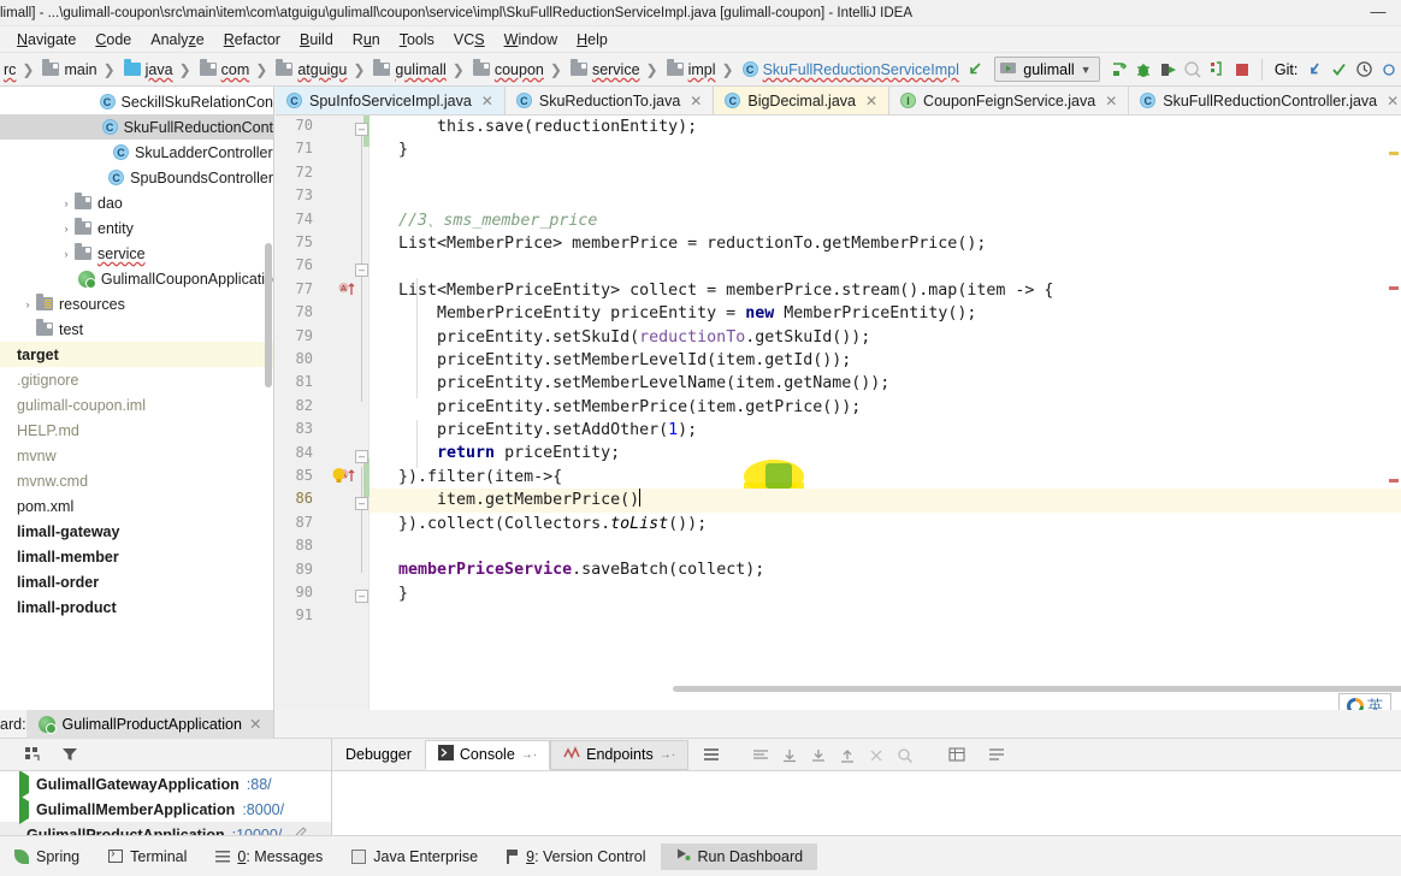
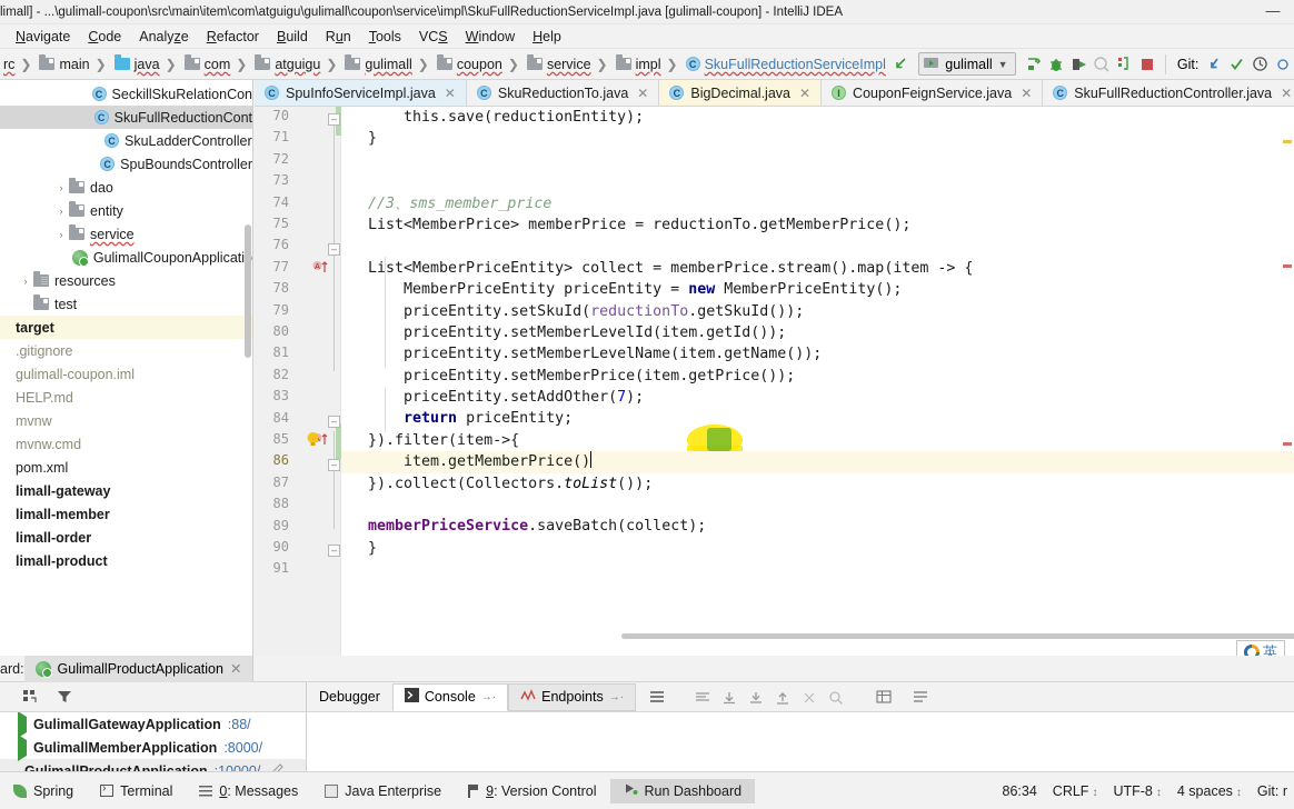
  limall] - ...\gulimall-coupon\src\main\item\com\atguigu\gulimall\coupon\service\impl\SkuFullReductionServiceImpl.java [gulimall-coupon] - IntelliJ IDEA
  —
  Navigate
  Code
  Analyze
  Refactor
  Build
  Run
  Tools
  VCS
  Window
  Help
  rc
  ❯
  main
  ❯
  java
  ❯
  com
  ❯
  atguigu
  ❯
  gulimall
  ❯
  coupon
  ❯
  service
  ❯
  impl
  ❯
  C
  SkuFullReductionServiceImpl
  gulimall
  ▼
  Git:
  C
  SeckillSkuRelationCon
  C
  SkuFullReductionCont
  C
  SkuLadderController
  C
  SpuBoundsController
  ›
  dao
  ›
  entity
  ›
  service
  GulimallCouponApplicati
  ›
  resources
  test
  target
  .gitignore
  gulimall-coupon.iml
  HELP.md
  mvnw
  mvnw.cmd
  pom.xml
  limall-gateway
  limall-member
  limall-order
  limall-product
  C
  SpuInfoServiceImpl.java
  ✕
  C
  SkuReductionTo.java
  ✕
  C
  BigDecimal.java
  ✕
  I
  CouponFeignService.java
  ✕
  C
  SkuFullReductionController.java
  ✕
  70
  71
  72
  73
  74
  75
  76
  77
  78
  79
  80
  81
  82
  83
  84
  85
  86
  87
  88
  89
  90
  91
  –
  –
  –
  –
  –
  this.save(reductionEntity);
  }
  //3、sms_member_price
  List<MemberPrice> memberPrice = reductionTo.getMemberPrice();
  List<MemberPriceEntity> collect = memberPrice.stream().map(item -> {
  MemberPriceEntity priceEntity = new MemberPriceEntity();
  priceEntity.setSkuId(reductionTo.getSkuId());
  priceEntity.setMemberLevelId(item.getId());
  priceEntity.setMemberLevelName(item.getName());
  priceEntity.setMemberPrice(item.getPrice());
- priceEntity.setAddOther(1);
+ priceEntity.setAddOther(7);
  return priceEntity;
  }).filter(item->{
  item.getMemberPrice()
  }).collect(Collectors.toList());
  memberPriceService.saveBatch(collect);
  }
  英
  ard:
  GulimallProductApplication
  ✕
  Debugger
  Console
  →·
  Endpoints
  →·
  GulimallGatewayApplication
  :88/
  GulimallMemberApplication
  :8000/
  Spring
  Terminal
  0: Messages
  Java Enterprise
  9: Version Control
  Run Dashboard
+ 86:34
+ CRLF ↕
+ UTF-8 ↕
+ 4 spaces ↕
+ Git: r
